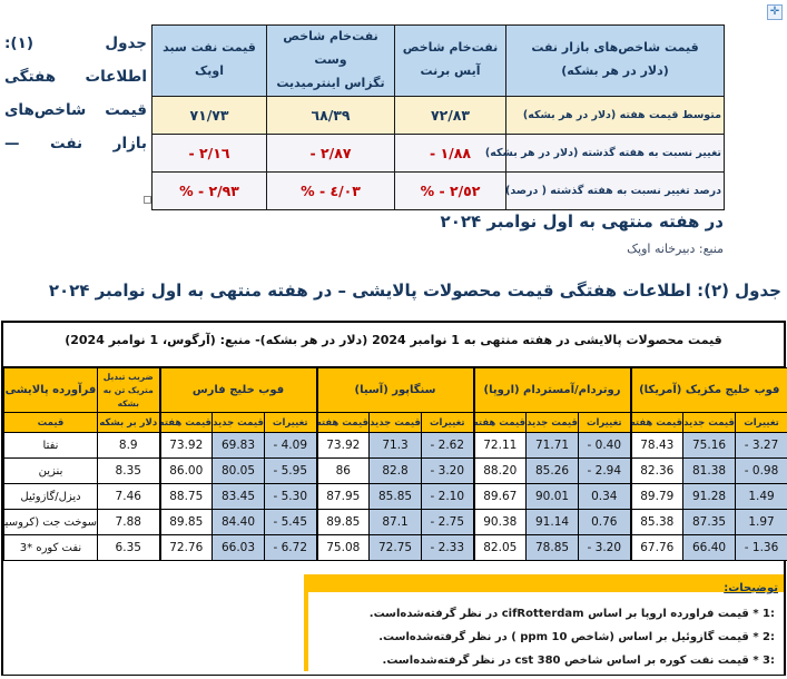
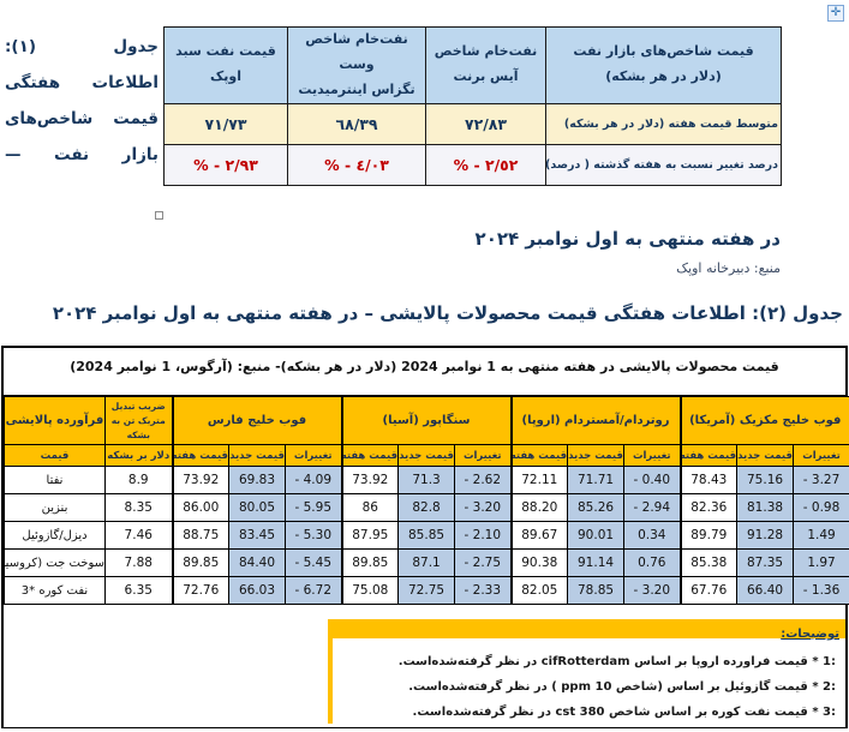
  ✛
  جدول (۱): اطلاعات هفتگی قیمت شاخص‌های بازار نفت —
  قیمت نفت سبد اوپک	نفت‌خام شاخص وست تگزاس اینترمیدیت	نفت‌خام شاخص آیس برنت	قیمت شاخص‌های بازار نفت (دلار در هر بشکه)
  ٧١/٧٣	٦٨/٣٩	٧٢/٨٣	متوسط قیمت هفته (دلار در هر بشکه)
- - ٢/١٦	- ٢/٨٧	- ١/٨٨	تغییر نسبت به هفته گذشته (دلار در هر بشکه)
  % - ٢/٩٣	% - ٤/٠٣	% - ٢/٥٢	درصد تغییر نسبت به هفته گذشته ( درصد)
  در هفته منتهی به اول نوامبر ۲۰۲۴
  منبع: دبیرخانه اوپک
  جدول (۲): اطلاعات هفتگی قیمت محصولات پالایشی – در هفته منتهی به اول نوامبر ۲۰۲۴
  قیمت محصولات پالایشی در هفته منتهی به 1 نوامبر 2024 (دلار در هر بشکه)- منبع: (آرگوس، 1 نوامبر 2024)
  فرآورده پالایشی	ضریب تبدیل متریک تن به بشکه	فوب خلیج فارس	سنگاپور (آسیا)	روتردام/آمستردام (اروپا)	فوب خلیج مکزیک (آمریکا)
  قیمت	دلار بر بشکه	قیمت هفته	قیمت جدید	تغییرات	قیمت هفته	قیمت جدید	تغییرات	قیمت هفته	قیمت جدید	تغییرات	قیمت هفته	قیمت جدید	تغییرات
  نفتا	8.9	73.92	69.83	- 4.09	73.92	71.3	- 2.62	72.11	71.71	- 0.40	78.43	75.16	- 3.27
  بنزین	8.35	86.00	80.05	- 5.95	86	82.8	- 3.20	88.20	85.26	- 2.94	82.36	81.38	- 0.98
  دیزل/گازوئیل	7.46	88.75	83.45	- 5.30	87.95	85.85	- 2.10	89.67	90.01	0.34	89.79	91.28	1.49
  سوخت جت (کروسی	7.88	89.85	84.40	- 5.45	89.85	87.1	- 2.75	90.38	91.14	0.76	85.38	87.35	1.97
  نفت کوره *3	6.35	72.76	66.03	- 6.72	75.08	72.75	- 2.33	82.05	78.85	- 3.20	67.76	66.40	- 1.36
  توضیحات:
  * 1: قیمت فراورده اروپا بر اساس cifRotterdam در نظر گرفته‌شده‌است.
  * 2: قیمت گازوئیل بر اساس (شاخص 10 ppm ) در نظر گرفته‌شده‌است.
  * 3: قیمت نفت کوره بر اساس شاخص cst 380 در نظر گرفته‌شده‌است.
